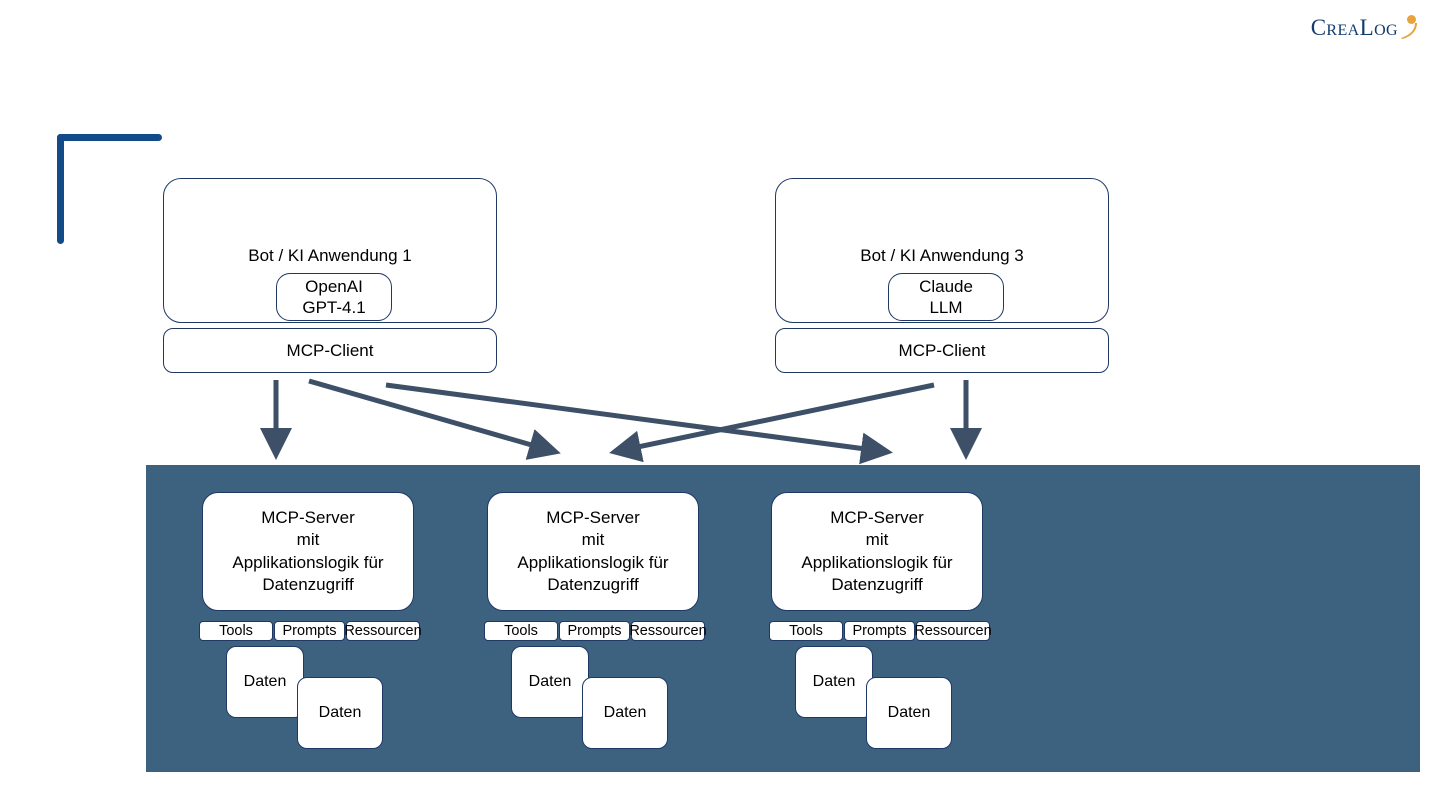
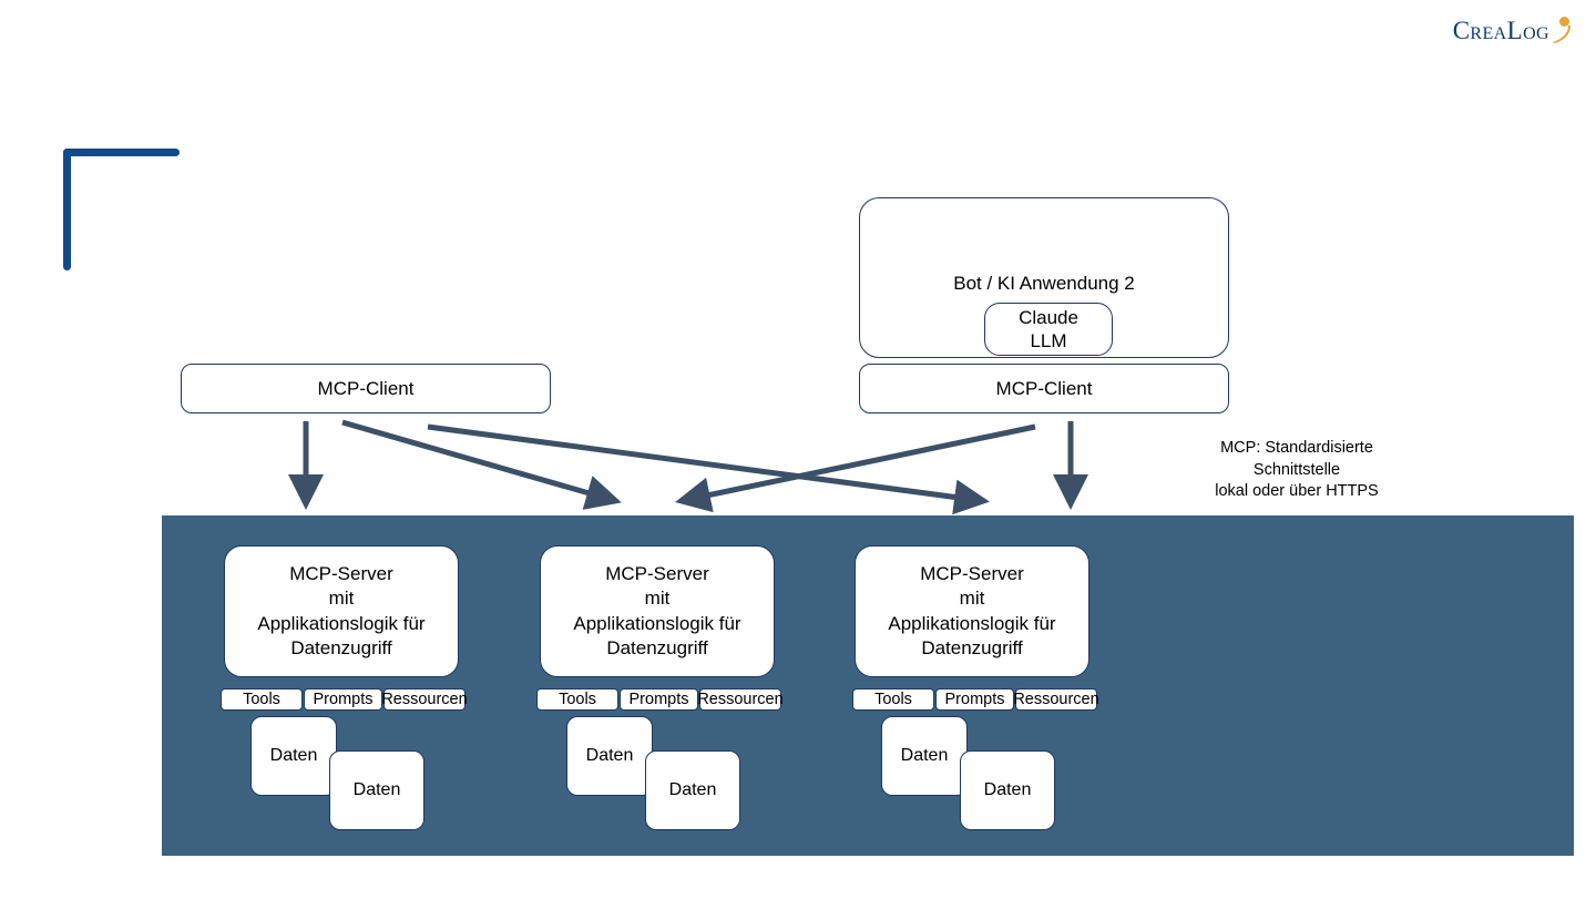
  CreaLog
- Bot / KI Anwendung 1
- OpenAI
- GPT-4.1
  MCP-Client
- Bot / KI Anwendung 3
+ Bot / KI Anwendung 2
  Claude
  LLM
  MCP-Client
+ MCP: Standardisierte
+ Schnittstelle
+ lokal oder über HTTPS
  MCP-Server
  mit
  Applikationslogik für
  Datenzugriff
  Tools
  Prompts
  Ressourcen
  Daten
  Daten
  MCP-Server
  mit
  Applikationslogik für
  Datenzugriff
  Tools
  Prompts
  Ressourcen
  Daten
  Daten
  MCP-Server
  mit
  Applikationslogik für
  Datenzugriff
  Tools
  Prompts
  Ressourcen
  Daten
  Daten
